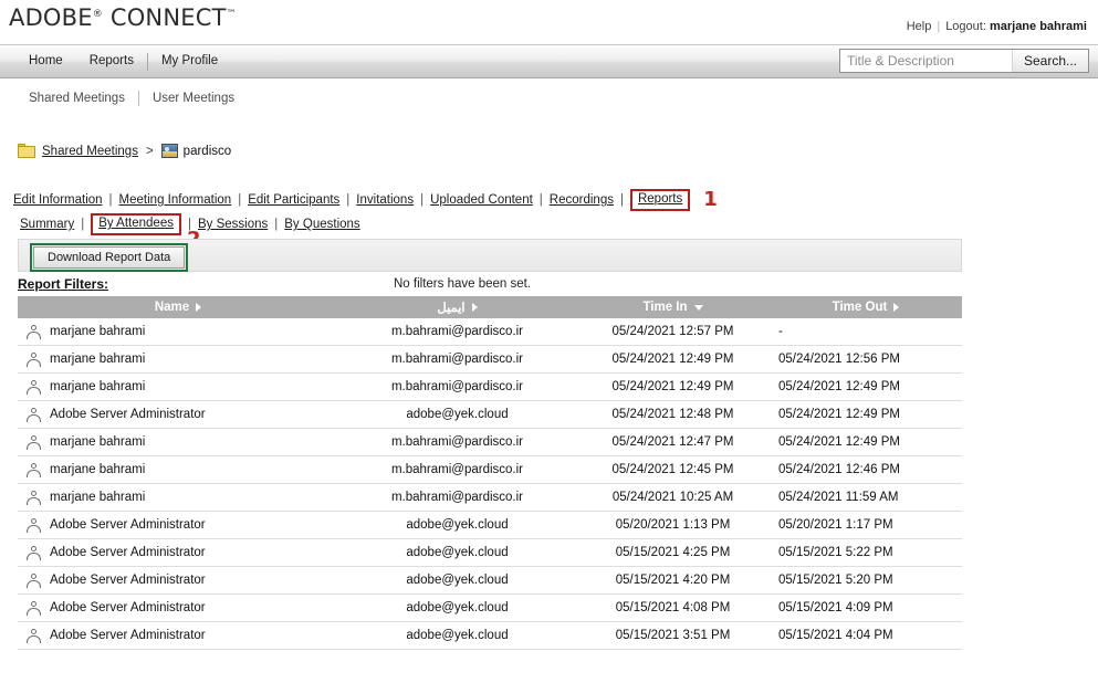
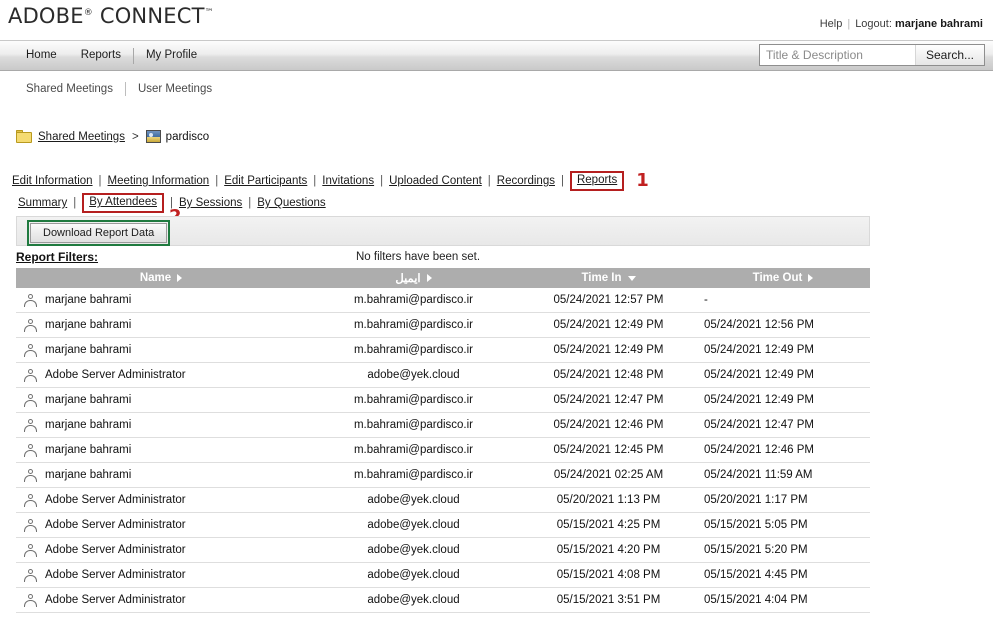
  ADOBE® CONNECT™
  Help | Logout: marjane bahrami
  Home
  Reports
  My Profile
  Title & Description
  Search...
  Shared Meetings
  User Meetings
  Shared Meetings
  >
  pardisco
  Edit Information
  |
  Meeting Information
  |
  Edit Participants
  |
  Invitations
  |
  Uploaded Content
  |
  Recordings
  |
  Reports
  1
  Summary
  |
  By Attendees
  |
  By Sessions
  |
  By Questions
  Download Report Data
  Report Filters:
  No filters have been set.
  Name	ایمیل	Time In	Time Out
  marjane bahrami	m.bahrami@pardisco.ir	05/24/2021 12:57 PM	-
  marjane bahrami	m.bahrami@pardisco.ir	05/24/2021 12:49 PM	05/24/2021 12:56 PM
  marjane bahrami	m.bahrami@pardisco.ir	05/24/2021 12:49 PM	05/24/2021 12:49 PM
  Adobe Server Administrator	adobe@yek.cloud	05/24/2021 12:48 PM	05/24/2021 12:49 PM
  marjane bahrami	m.bahrami@pardisco.ir	05/24/2021 12:47 PM	05/24/2021 12:49 PM
+ marjane bahrami	m.bahrami@pardisco.ir	05/24/2021 12:46 PM	05/24/2021 12:47 PM
  marjane bahrami	m.bahrami@pardisco.ir	05/24/2021 12:45 PM	05/24/2021 12:46 PM
- marjane bahrami	m.bahrami@pardisco.ir	05/24/2021 10:25 AM	05/24/2021 11:59 AM
+ marjane bahrami	m.bahrami@pardisco.ir	05/24/2021 02:25 AM	05/24/2021 11:59 AM
  Adobe Server Administrator	adobe@yek.cloud	05/20/2021 1:13 PM	05/20/2021 1:17 PM
- Adobe Server Administrator	adobe@yek.cloud	05/15/2021 4:25 PM	05/15/2021 5:22 PM
+ Adobe Server Administrator	adobe@yek.cloud	05/15/2021 4:25 PM	05/15/2021 5:05 PM
  Adobe Server Administrator	adobe@yek.cloud	05/15/2021 4:20 PM	05/15/2021 5:20 PM
- Adobe Server Administrator	adobe@yek.cloud	05/15/2021 4:08 PM	05/15/2021 4:09 PM
+ Adobe Server Administrator	adobe@yek.cloud	05/15/2021 4:08 PM	05/15/2021 4:45 PM
  Adobe Server Administrator	adobe@yek.cloud	05/15/2021 3:51 PM	05/15/2021 4:04 PM
